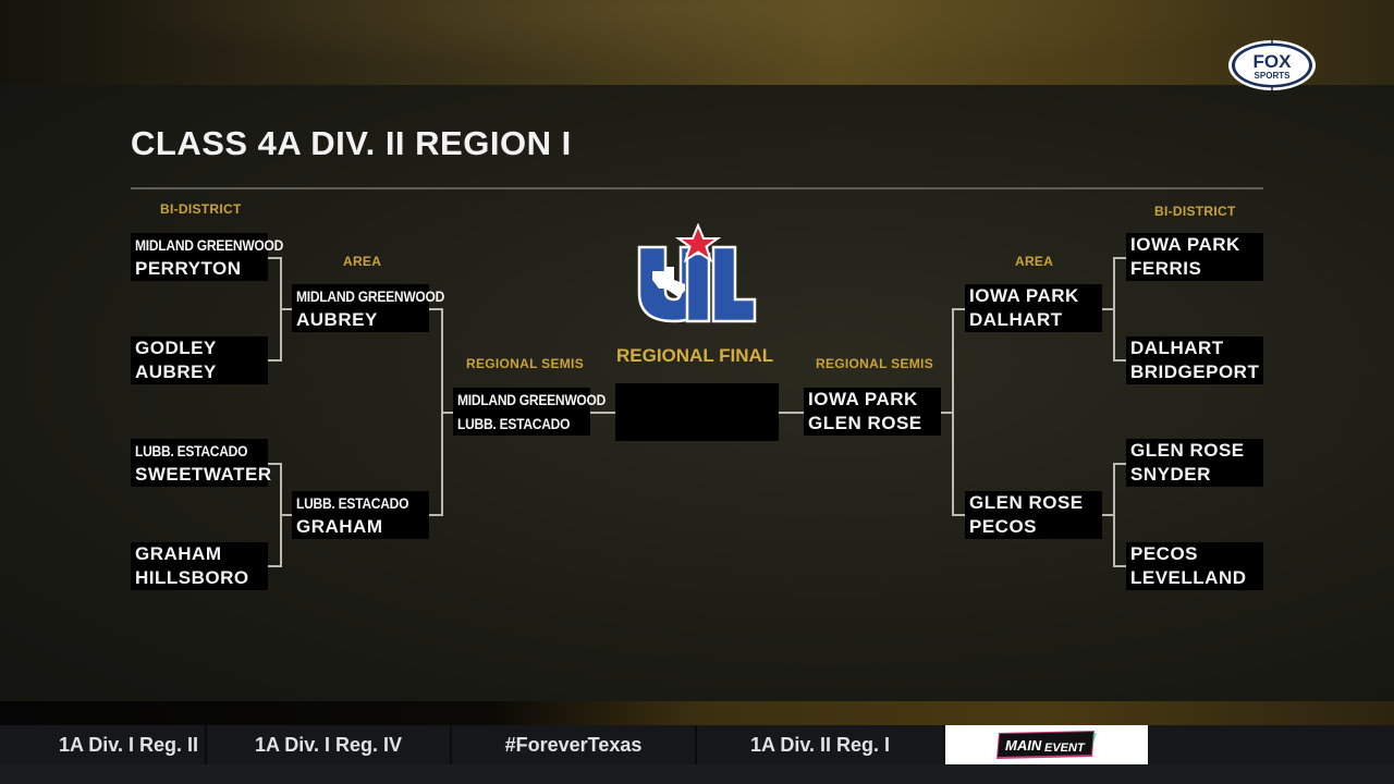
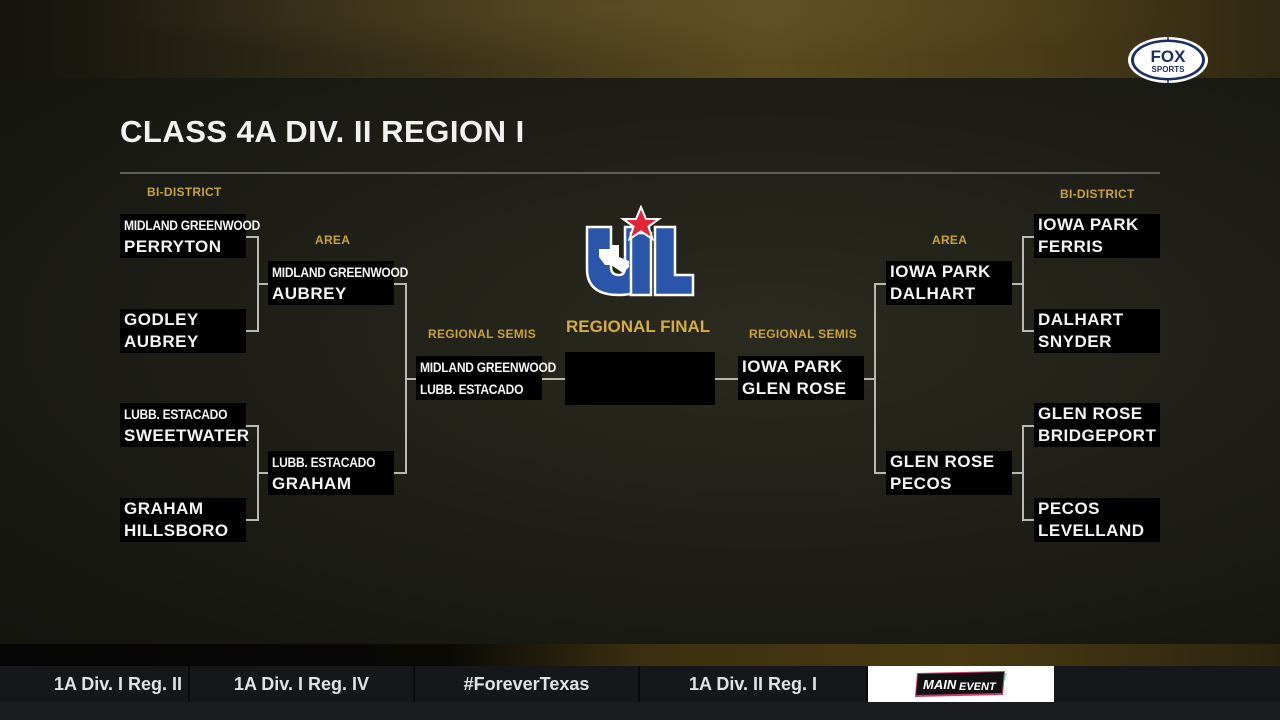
  FOX
  SPORTS
  CLASS 4A DIV. II REGION I
  BI-DISTRICT
  AREA
  REGIONAL SEMIS
  REGIONAL SEMIS
  AREA
  BI-DISTRICT
  REGIONAL FINAL
  MIDLAND GREENWOOD
  PERRYTON
  GODLEY
  AUBREY
  LUBB. ESTACADO
  SWEETWATER
  GRAHAM
  HILLSBORO
  MIDLAND GREENWOOD
  AUBREY
  LUBB. ESTACADO
  GRAHAM
  MIDLAND GREENWOOD
  LUBB. ESTACADO
  IOWA PARK
  GLEN ROSE
  IOWA PARK
  DALHART
  GLEN ROSE
  PECOS
  IOWA PARK
  FERRIS
  DALHART
- BRIDGEPORT
+ SNYDER
  GLEN ROSE
- SNYDER
+ BRIDGEPORT
  PECOS
  LEVELLAND
  1A Div. I Reg. II
  1A Div. I Reg. IV
  #ForeverTexas
  1A Div. II Reg. I
  MAIN
  EVENT
